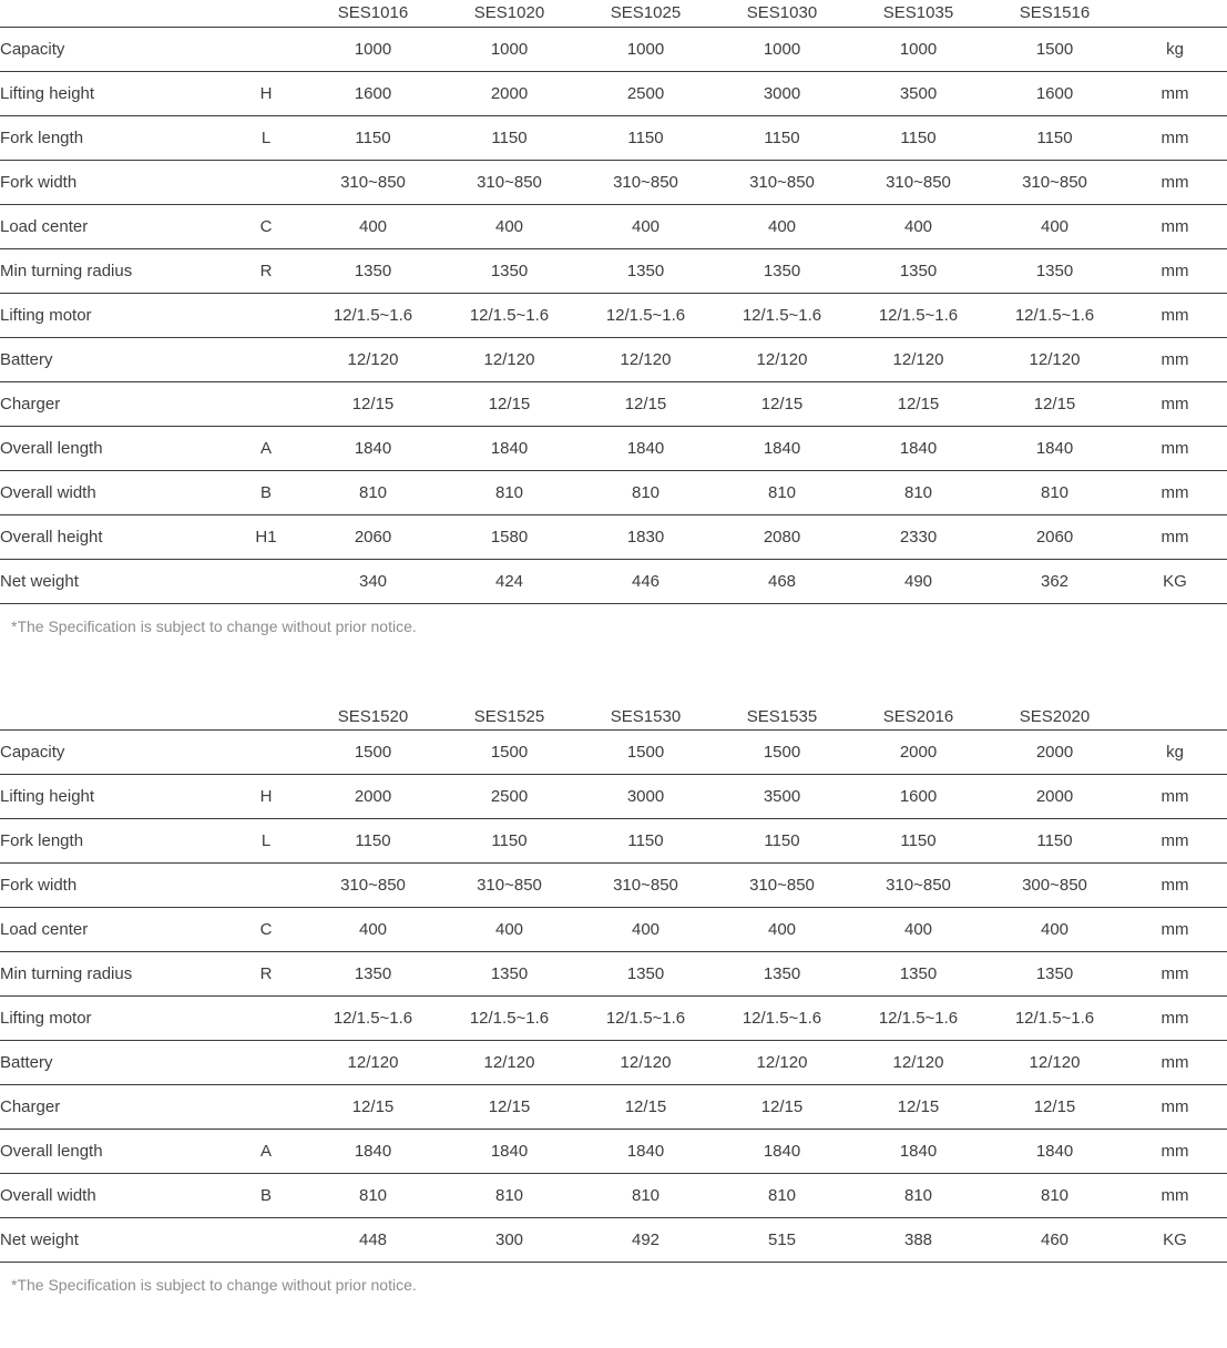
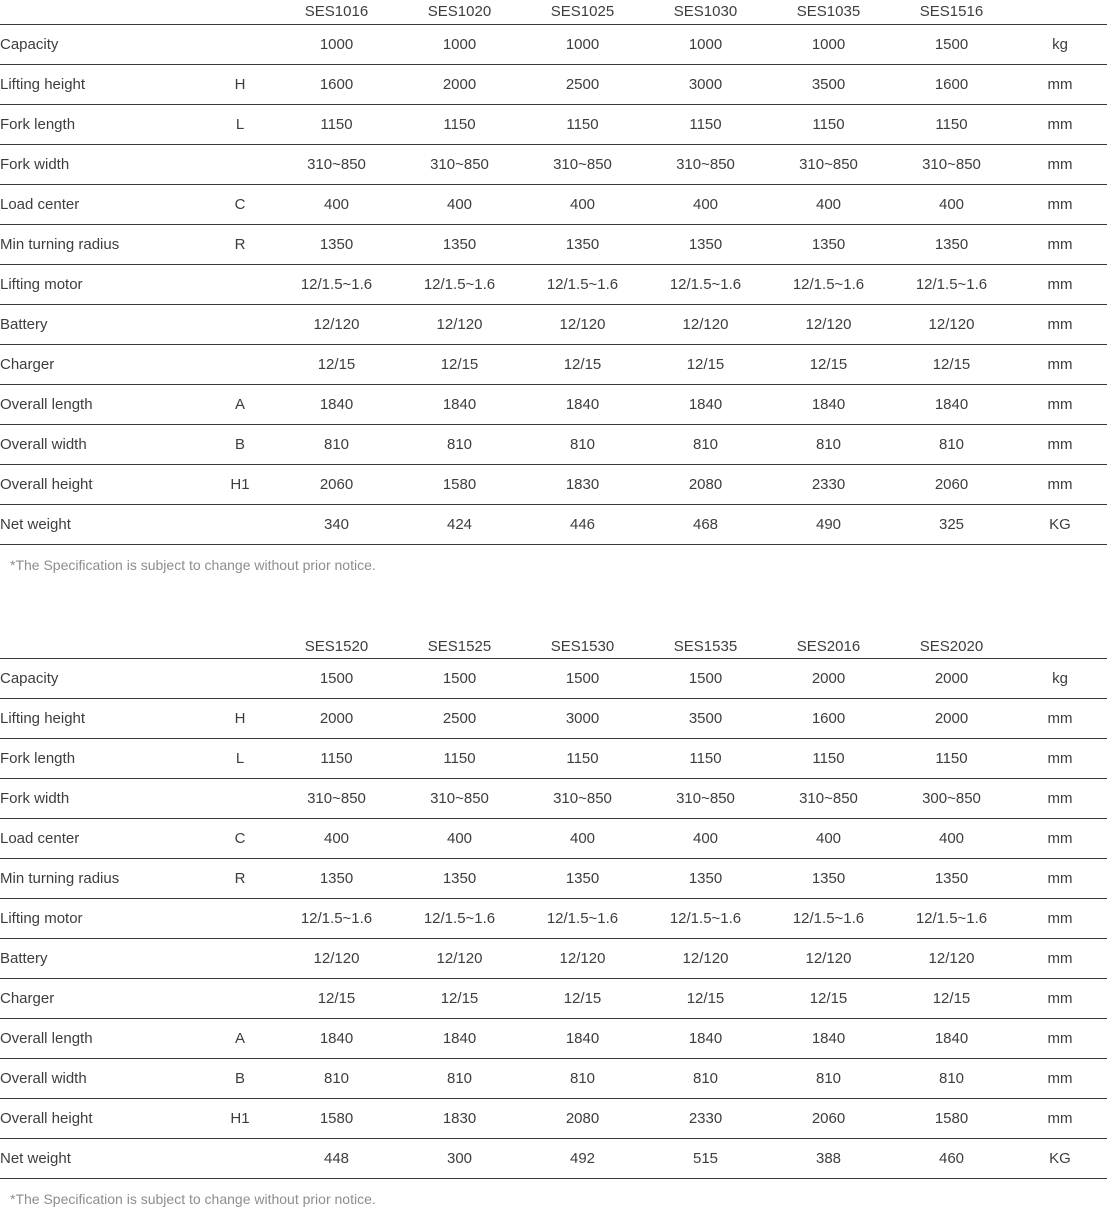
  		SES1016	SES1020	SES1025	SES1030	SES1035	SES1516
  Capacity		1000	1000	1000	1000	1000	1500	kg
  Lifting height	H	1600	2000	2500	3000	3500	1600	mm
  Fork length	L	1150	1150	1150	1150	1150	1150	mm
  Fork width		310~850	310~850	310~850	310~850	310~850	310~850	mm
  Load center	C	400	400	400	400	400	400	mm
  Min turning radius	R	1350	1350	1350	1350	1350	1350	mm
  Lifting motor		12/1.5~1.6	12/1.5~1.6	12/1.5~1.6	12/1.5~1.6	12/1.5~1.6	12/1.5~1.6	mm
  Battery		12/120	12/120	12/120	12/120	12/120	12/120	mm
  Charger		12/15	12/15	12/15	12/15	12/15	12/15	mm
  Overall length	A	1840	1840	1840	1840	1840	1840	mm
  Overall width	B	810	810	810	810	810	810	mm
  Overall height	H1	2060	1580	1830	2080	2330	2060	mm
- Net weight		340	424	446	468	490	362	KG
+ Net weight		340	424	446	468	490	325	KG
  *The Specification is subject to change without prior notice.
  		SES1520	SES1525	SES1530	SES1535	SES2016	SES2020
  Capacity		1500	1500	1500	1500	2000	2000	kg
  Lifting height	H	2000	2500	3000	3500	1600	2000	mm
  Fork length	L	1150	1150	1150	1150	1150	1150	mm
  Fork width		310~850	310~850	310~850	310~850	310~850	300~850	mm
  Load center	C	400	400	400	400	400	400	mm
  Min turning radius	R	1350	1350	1350	1350	1350	1350	mm
  Lifting motor		12/1.5~1.6	12/1.5~1.6	12/1.5~1.6	12/1.5~1.6	12/1.5~1.6	12/1.5~1.6	mm
  Battery		12/120	12/120	12/120	12/120	12/120	12/120	mm
  Charger		12/15	12/15	12/15	12/15	12/15	12/15	mm
  Overall length	A	1840	1840	1840	1840	1840	1840	mm
  Overall width	B	810	810	810	810	810	810	mm
+ Overall height	H1	1580	1830	2080	2330	2060	1580	mm
  Net weight		448	300	492	515	388	460	KG
  *The Specification is subject to change without prior notice.
